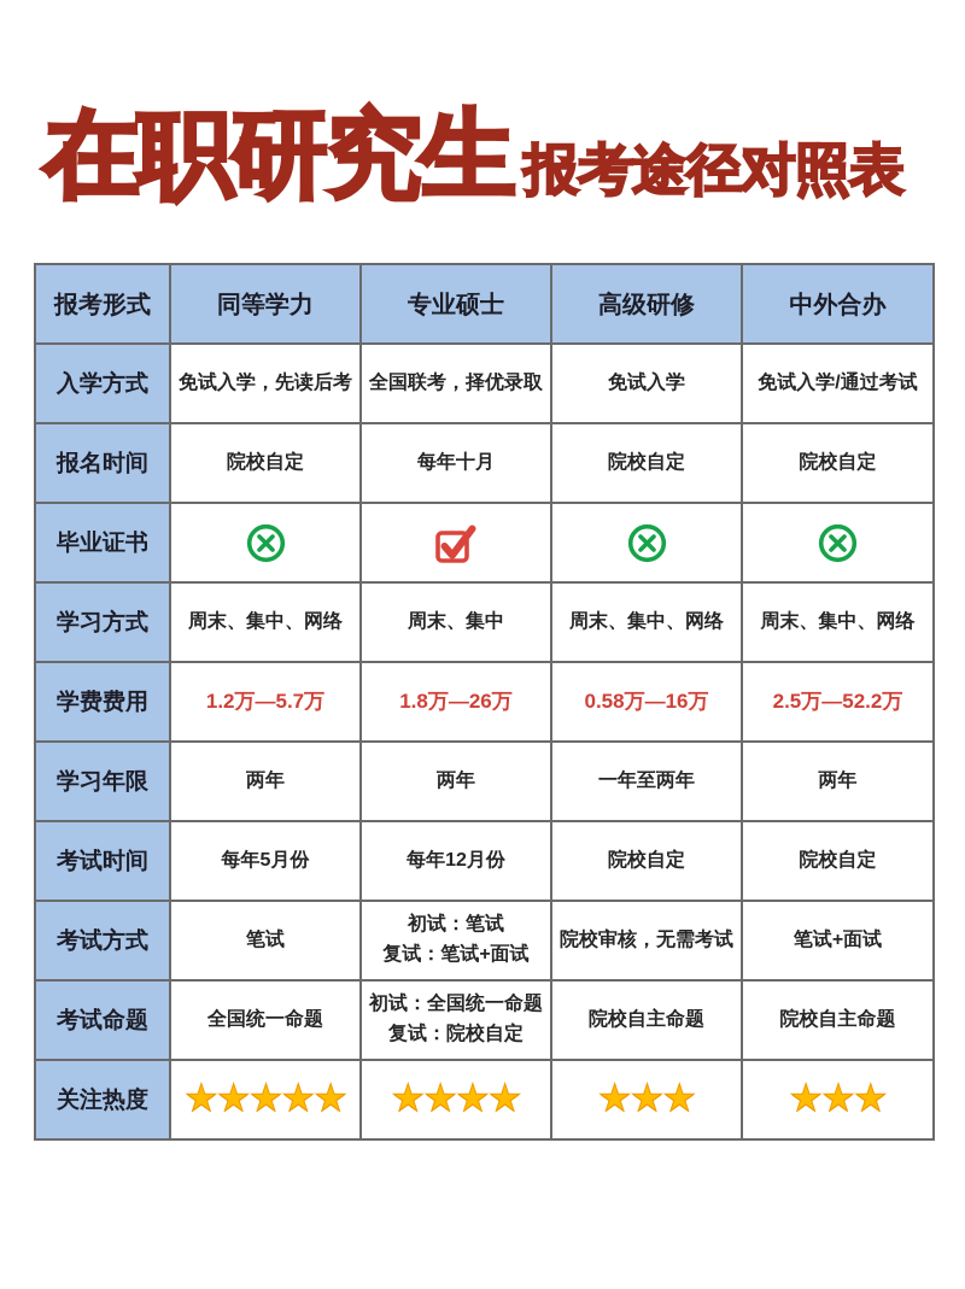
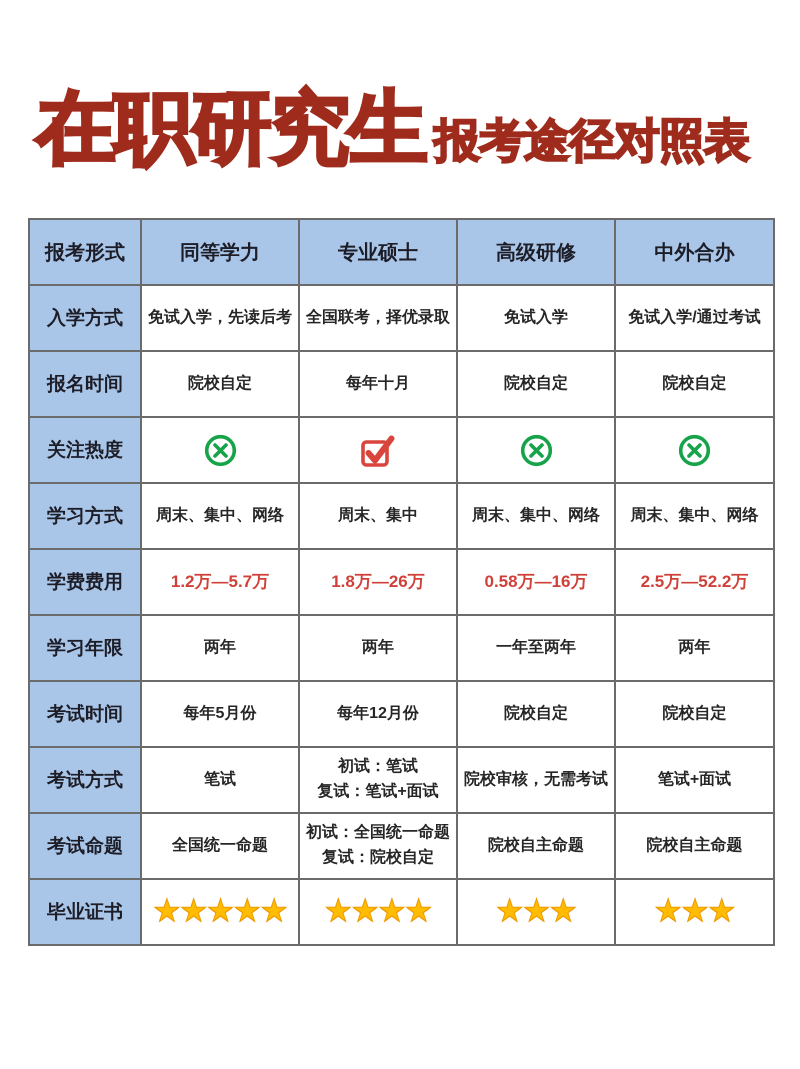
  在职研究生
  报考途径对照表
  报考形式	同等学力	专业硕士	高级研修	中外合办
  入学方式	免试入学，先读后考	全国联考，择优录取	免试入学	免试入学/通过考试
  报名时间	院校自定	每年十月	院校自定	院校自定
- 毕业证书
+ 关注热度
  学习方式	周末、集中、网络	周末、集中	周末、集中、网络	周末、集中、网络
  学费费用	1.2万—5.7万	1.8万—26万	0.58万—16万	2.5万—52.2万
  学习年限	两年	两年	一年至两年	两年
  考试时间	每年5月份	每年12月份	院校自定	院校自定
  考试方式	笔试	初试：笔试 复试：笔试+面试	院校审核，无需考试	笔试+面试
  考试命题	全国统一命题	初试：全国统一命题 复试：院校自定	院校自主命题	院校自主命题
- 关注热度	★★★★★	★★★★	★★★	★★★
+ 毕业证书	★★★★★	★★★★	★★★	★★★
